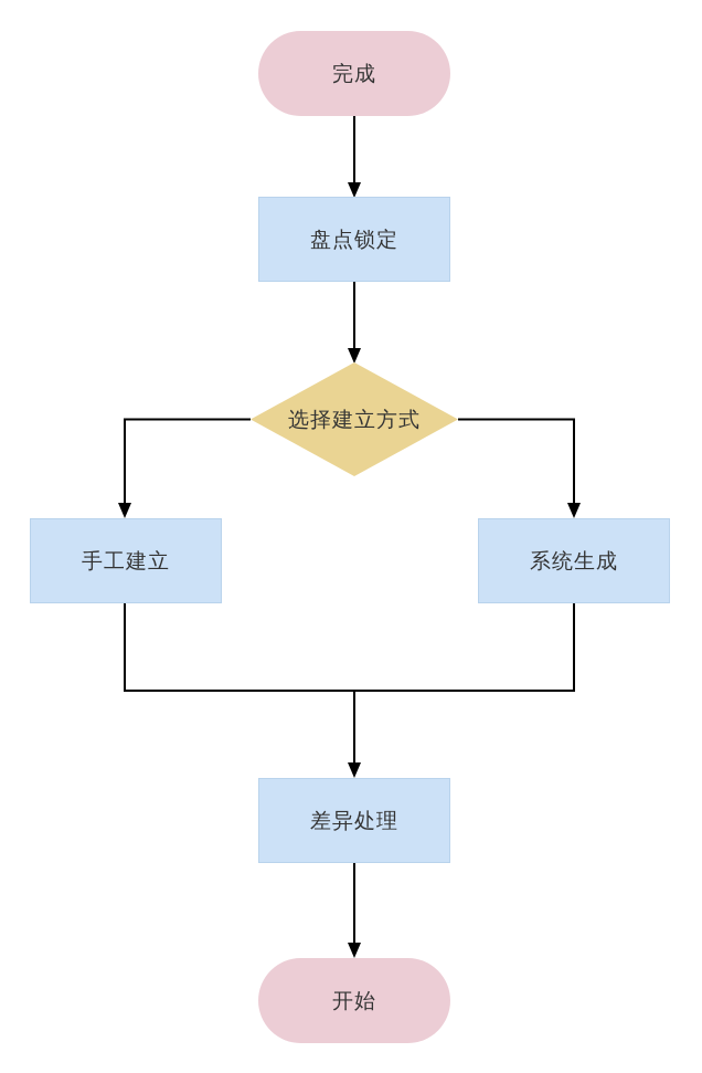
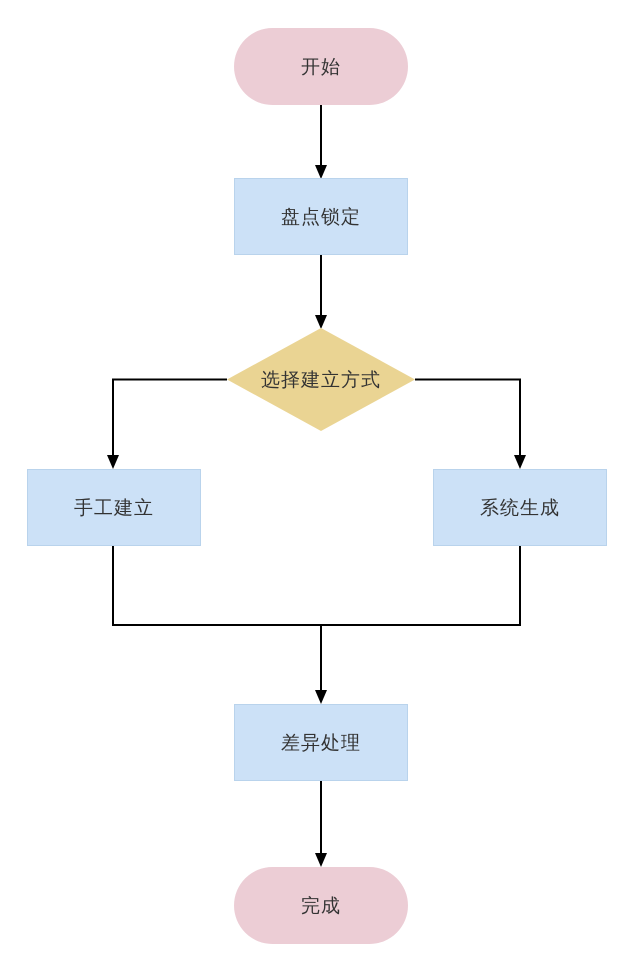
- 完成
+ 开始
  盘点锁定
  选择建立方式
  手工建立
  系统生成
  差异处理
- 开始
+ 完成
